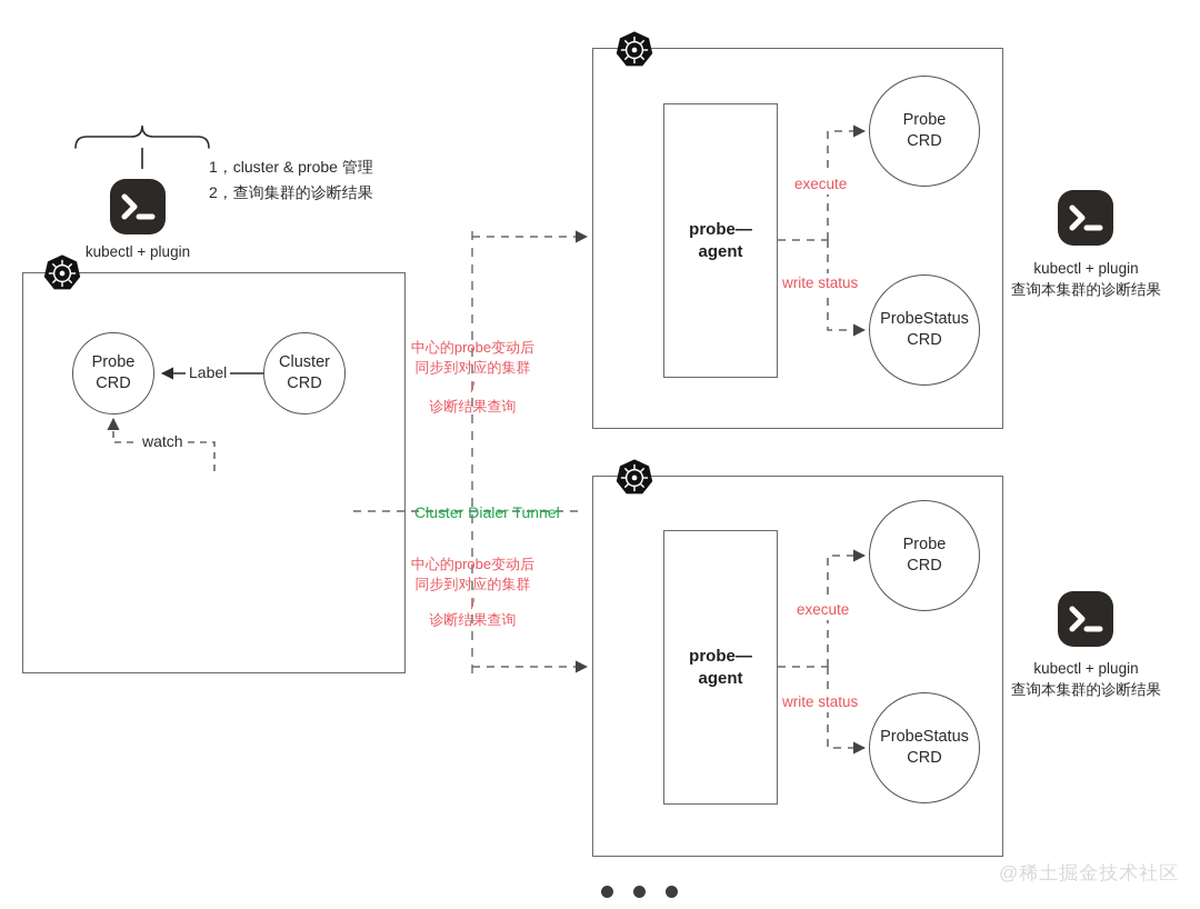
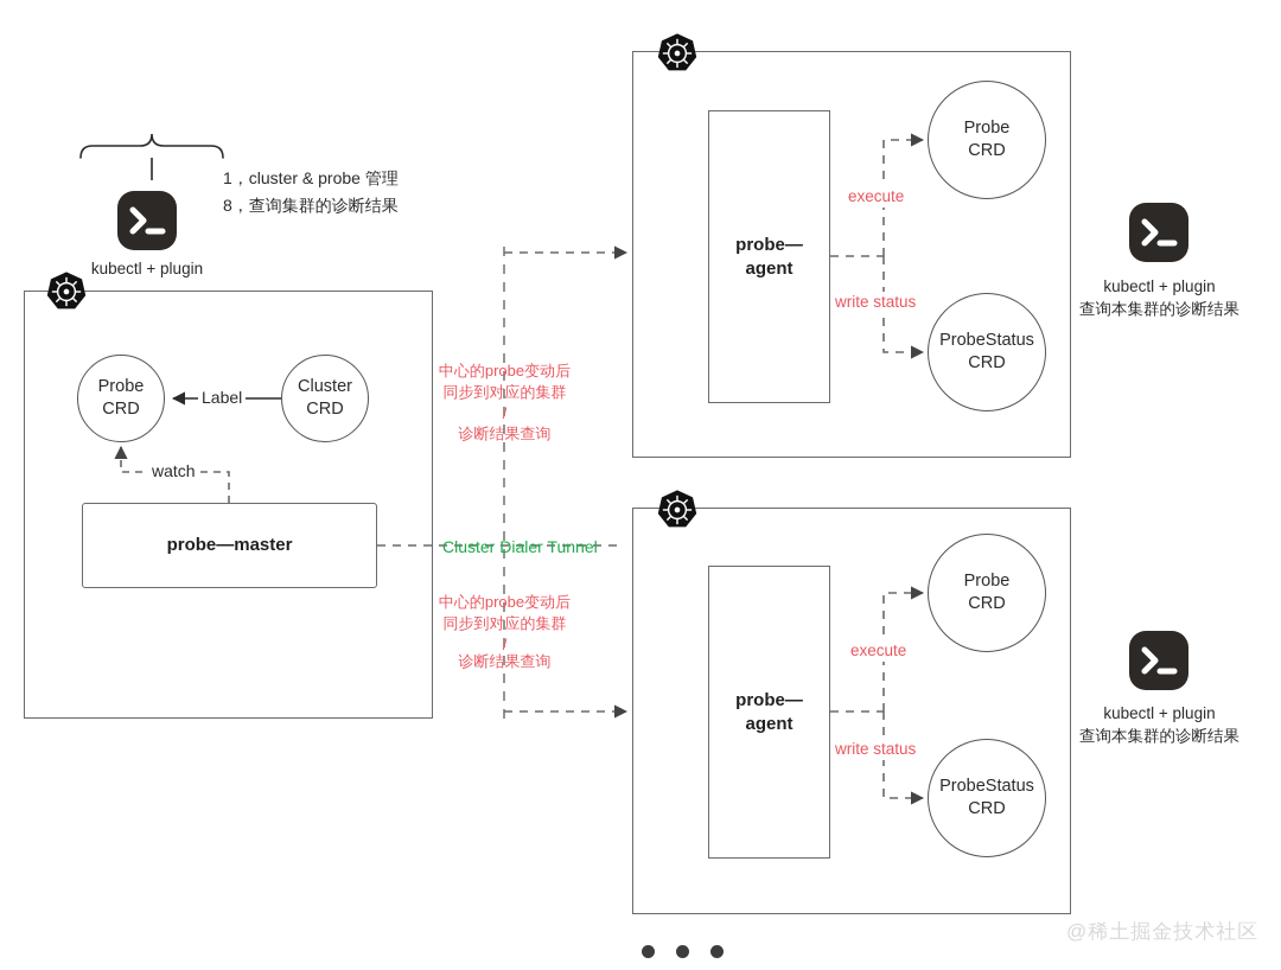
  kubectl + plugin
  1，cluster & probe 管理
- 2，查询集群的诊断结果
+ 8，查询集群的诊断结果
  Probe
  CRD
  Cluster
  CRD
  Label
  watch
+ probe—master
  中心的probe变动后
  同步到对应的集群
  /
  诊断结果查询
  Cluster Dialer Tunnel
  中心的probe变动后
  同步到对应的集群
  /
  诊断结果查询
  probe—
  agent
  Probe
  CRD
  ProbeStatus
  CRD
  execute
  write status
  kubectl + plugin
  查询本集群的诊断结果
  probe—
  agent
  Probe
  CRD
  ProbeStatus
  CRD
  execute
  write status
  kubectl + plugin
  查询本集群的诊断结果
  @稀土掘金技术社区
